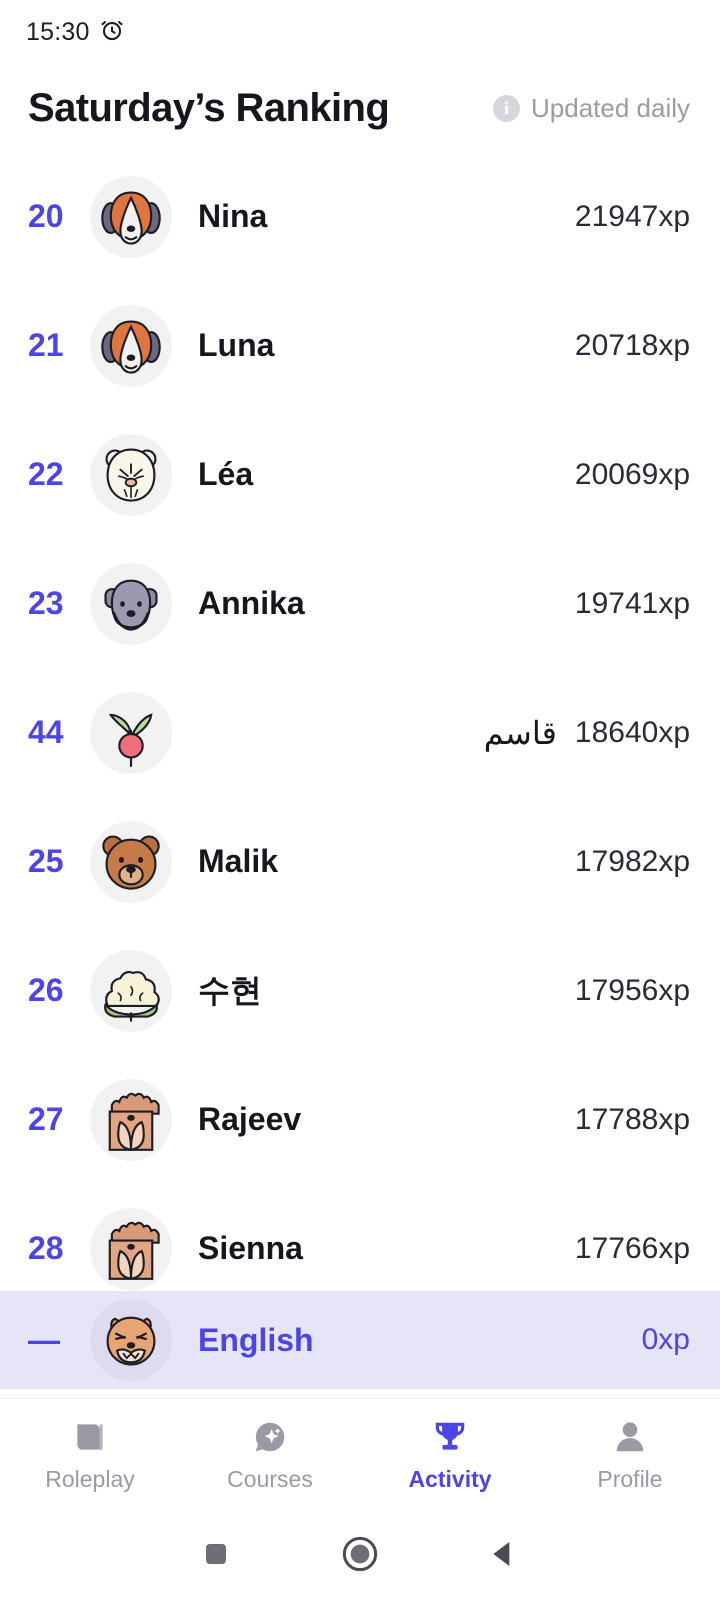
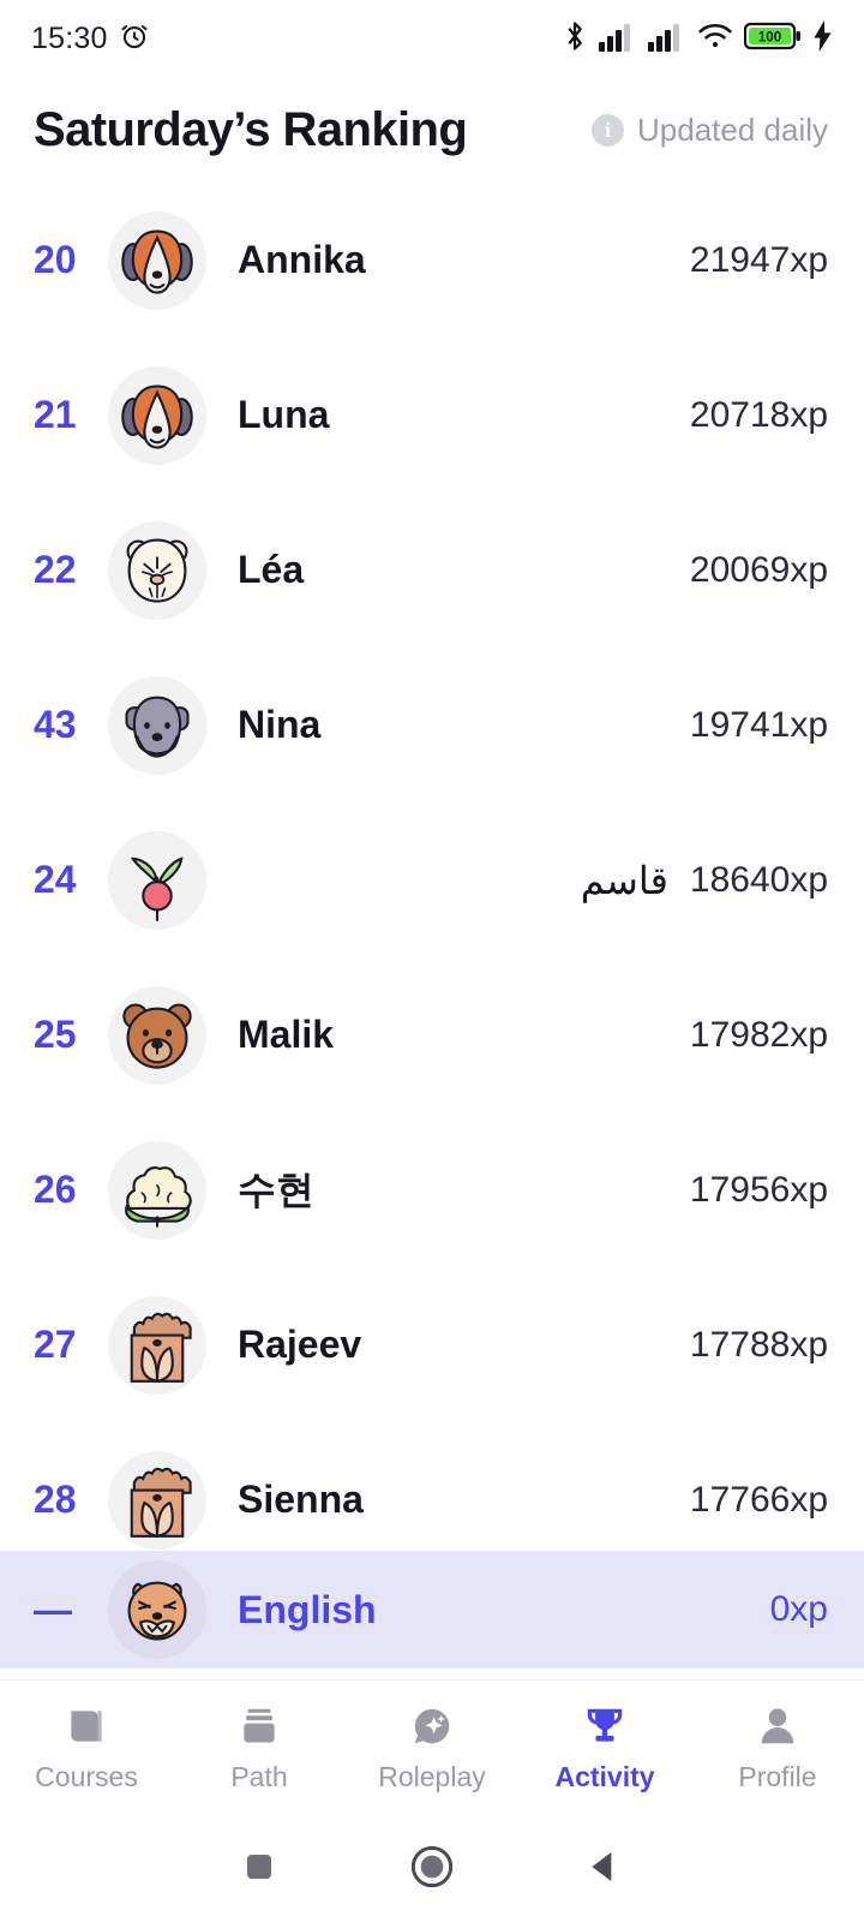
  15:30
+ 100
  Saturday’s Ranking
  i
  Updated daily
  20
- Nina
+ Annika
  21947xp
  21
  Luna
  20718xp
  22
  Léa
  20069xp
- 23
+ 43
- Annika
+ Nina
  19741xp
- 44
+ 24
  قاسم
  18640xp
  25
  Malik
  17982xp
  26
  수현
  17956xp
  27
  Rajeev
  17788xp
  28
  Sienna
  17766xp
  —
  English
  0xp
- Roleplay
+ Courses
+ Path
- Courses
+ Roleplay
  Activity
  Profile
